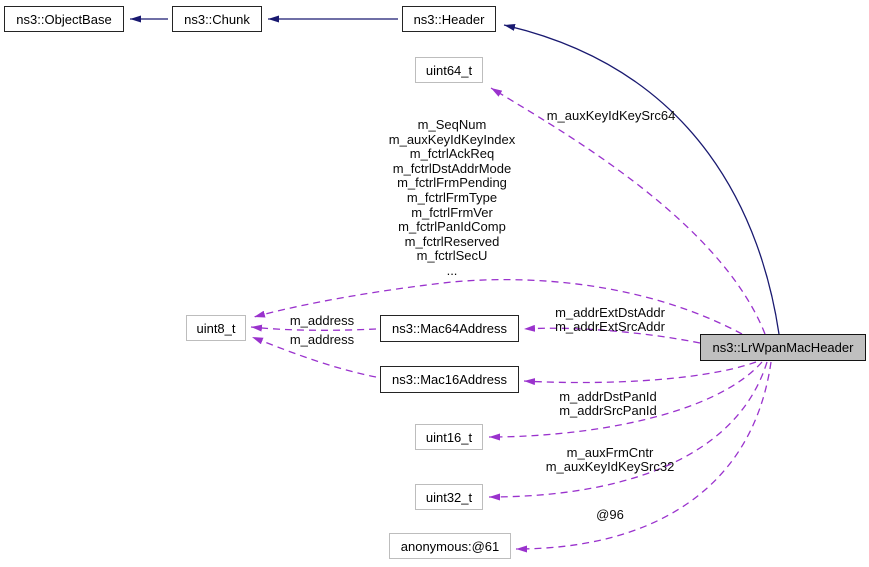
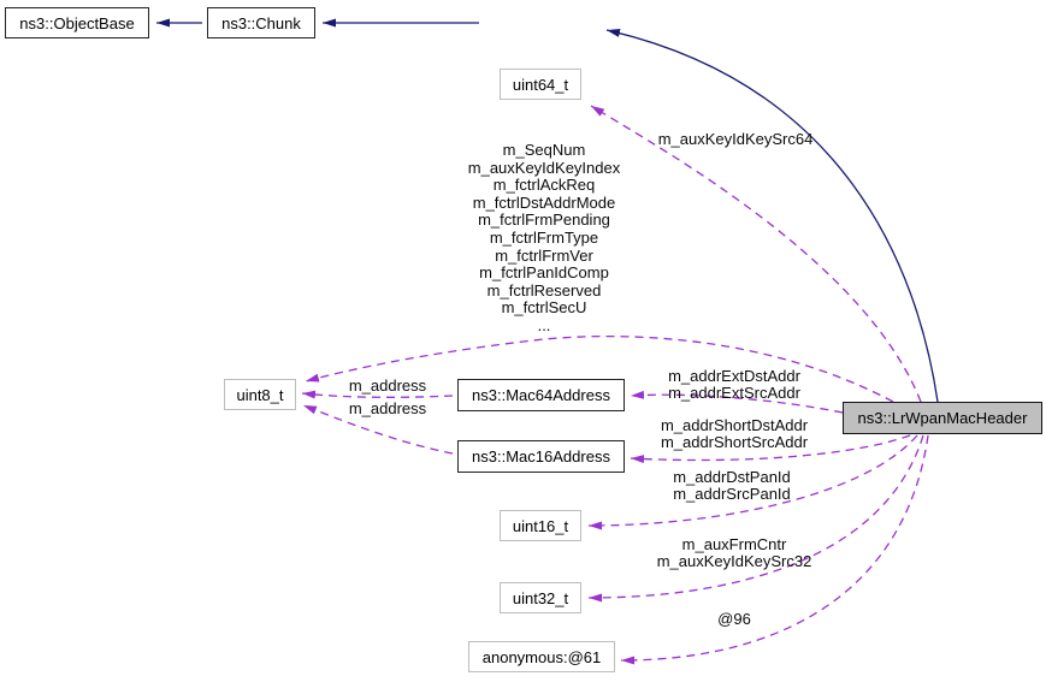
  ns3::ObjectBase
  ns3::Chunk
- ns3::Header
  uint64_t
  uint8_t
  ns3::Mac64Address
  ns3::Mac16Address
  uint16_t
  uint32_t
  anonymous:@61
  ns3::LrWpanMacHeader
  m_auxKeyIdKeySrc64
  m_SeqNum
  m_auxKeyIdKeyIndex
  m_fctrlAckReq
  m_fctrlDstAddrMode
  m_fctrlFrmPending
  m_fctrlFrmType
  m_fctrlFrmVer
  m_fctrlPanIdComp
  m_fctrlReserved
  m_fctrlSecU
  ...
  m_address
  m_address
  m_addrExtDstAddr
  m_addrExtSrcAddr
+ m_addrShortDstAddr
+ m_addrShortSrcAddr
  m_addrDstPanId
  m_addrSrcPanId
  m_auxFrmCntr
  m_auxKeyIdKeySrc32
  @96
